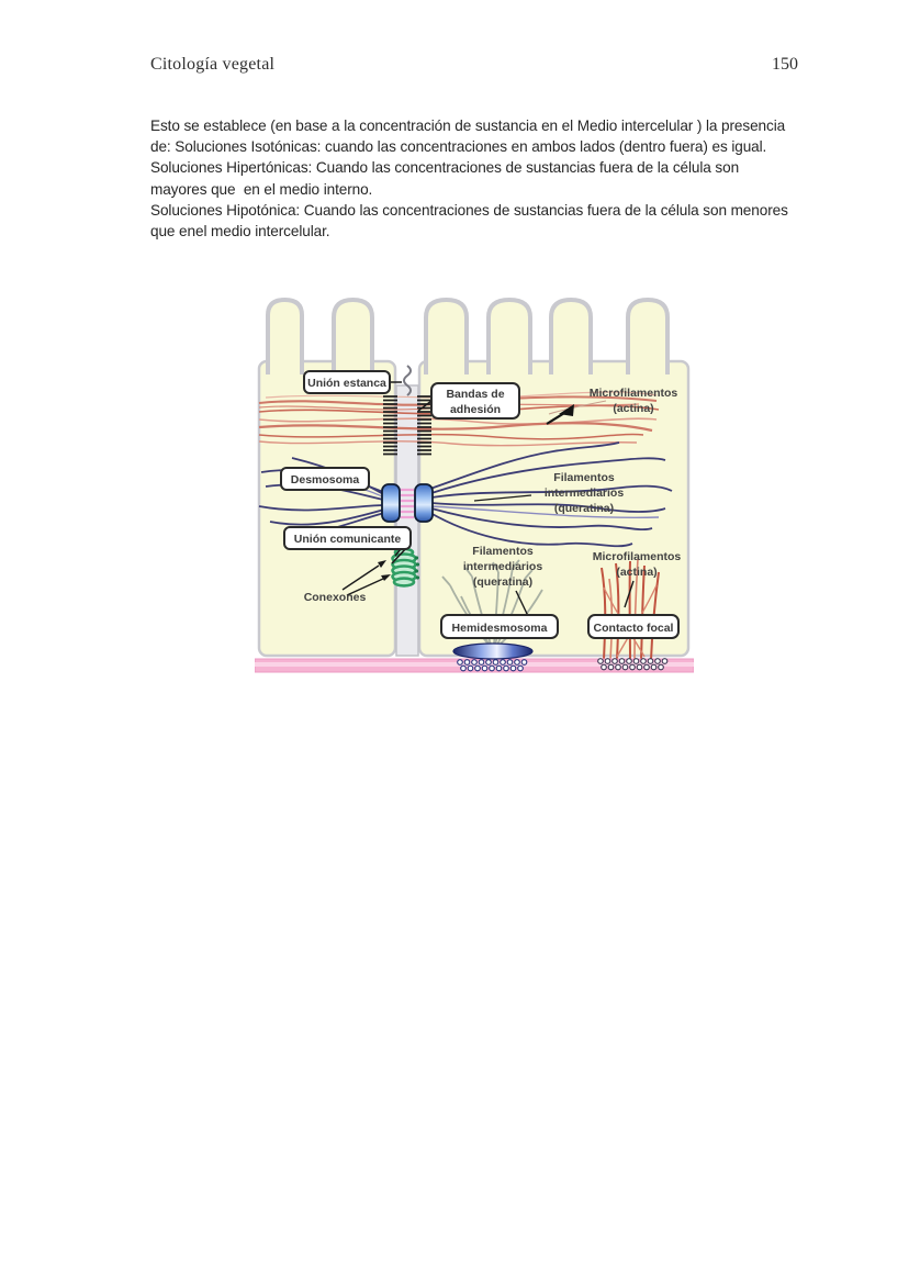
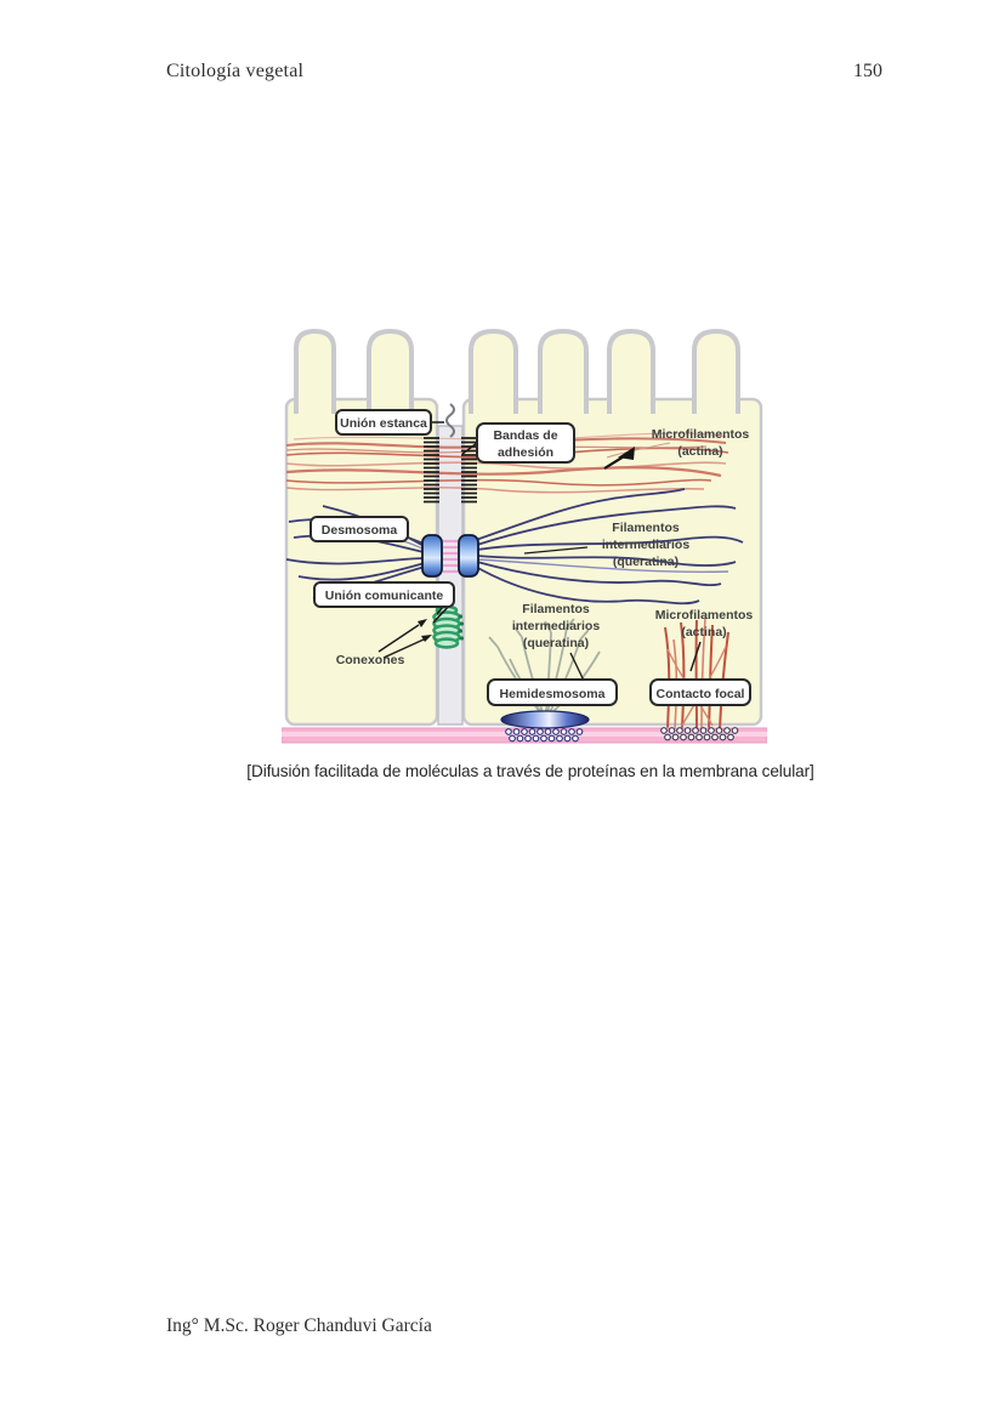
  Citología vegetal
  150
- Esto se establece (en base a la concentración de sustancia en el Medio intercelular ) la presencia
- de: Soluciones Isotónicas: cuando las concentraciones en ambos lados (dentro fuera) es igual.
- Soluciones Hipertónicas: Cuando las concentraciones de sustancias fuera de la célula son
- mayores que en el medio interno.
- Soluciones Hipotónica: Cuando las concentraciones de sustancias fuera de la célula son menores
- que enel medio intercelular.
  Unión estanca
  Bandas de
  adhesión
  Desmosoma
  Unión comunicante
  Hemidesmosoma
  Contacto focal
  Microfilamentos
  (actina)
  Filamentos
  intermediarios
  (queratina)
  Filamentos
  intermediarios
  (queratina)
  Microfilamentos
  (actina)
  Conexones
+ [Difusión facilitada de moléculas a través de proteínas en la membrana celular]
+ Ing° M.Sc. Roger Chanduvi García
